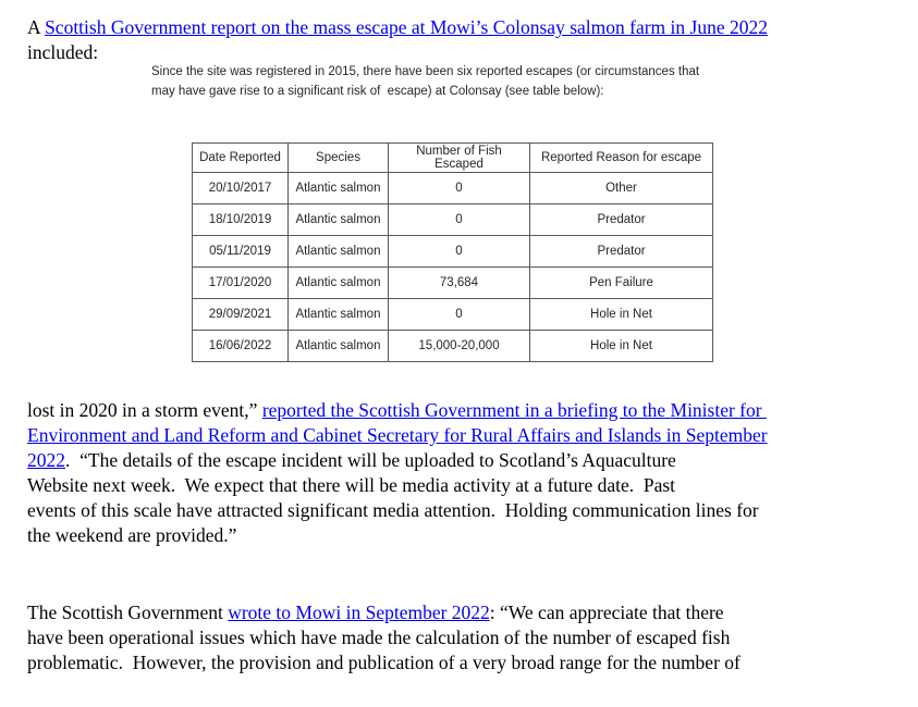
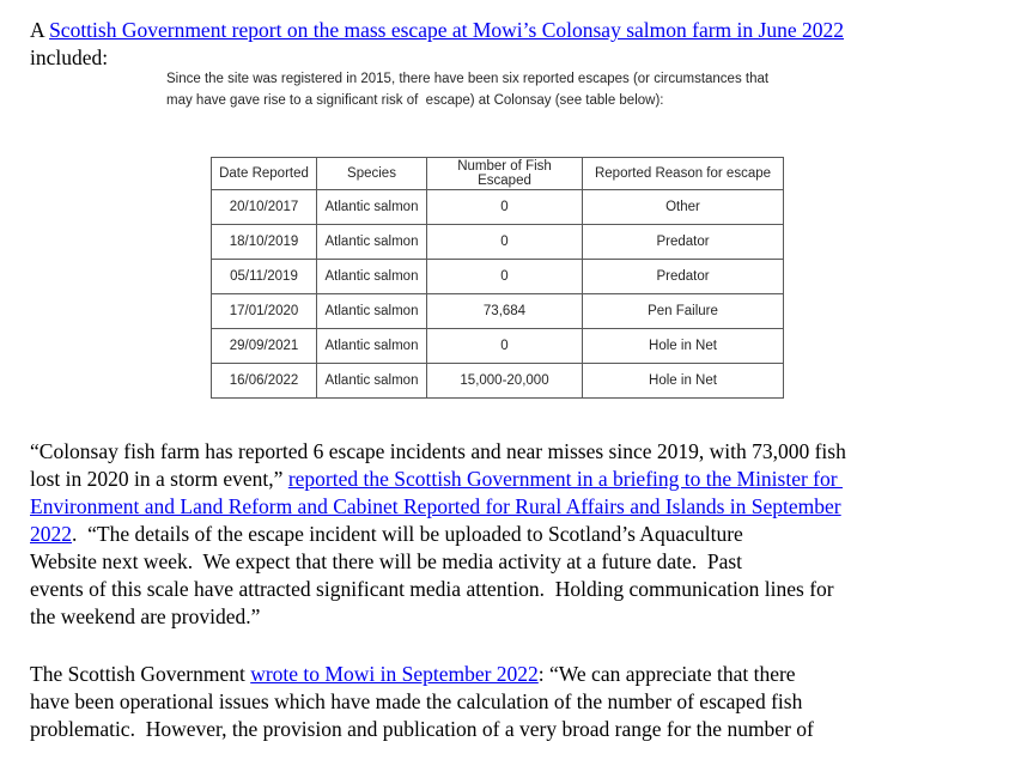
  A Scottish Government report on the mass escape at Mowi’s Colonsay salmon farm in June 2022
  included:
  Since the site was registered in 2015, there have been six reported escapes (or circumstances that
  may have gave rise to a significant risk of escape) at Colonsay (see table below):
  Date Reported	Species	Number of Fish Escaped	Reported Reason for escape
  20/10/2017	Atlantic salmon	0	Other
  18/10/2019	Atlantic salmon	0	Predator
  05/11/2019	Atlantic salmon	0	Predator
  17/01/2020	Atlantic salmon	73,684	Pen Failure
  29/09/2021	Atlantic salmon	0	Hole in Net
  16/06/2022	Atlantic salmon	15,000-20,000	Hole in Net
+ “Colonsay fish farm has reported 6 escape incidents and near misses since 2019, with 73,000 fish
  lost in 2020 in a storm event,” reported the Scottish Government in a briefing to the Minister for
- Environment and Land Reform and Cabinet Secretary for Rural Affairs and Islands in September
+ Environment and Land Reform and Cabinet Reported for Rural Affairs and Islands in September
  2022. “The details of the escape incident will be uploaded to Scotland’s Aquaculture
  Website next week. We expect that there will be media activity at a future date. Past
  events of this scale have attracted significant media attention. Holding communication lines for
  the weekend are provided.”
  The Scottish Government wrote to Mowi in September 2022: “We can appreciate that there
  have been operational issues which have made the calculation of the number of escaped fish
  problematic. However, the provision and publication of a very broad range for the number of
